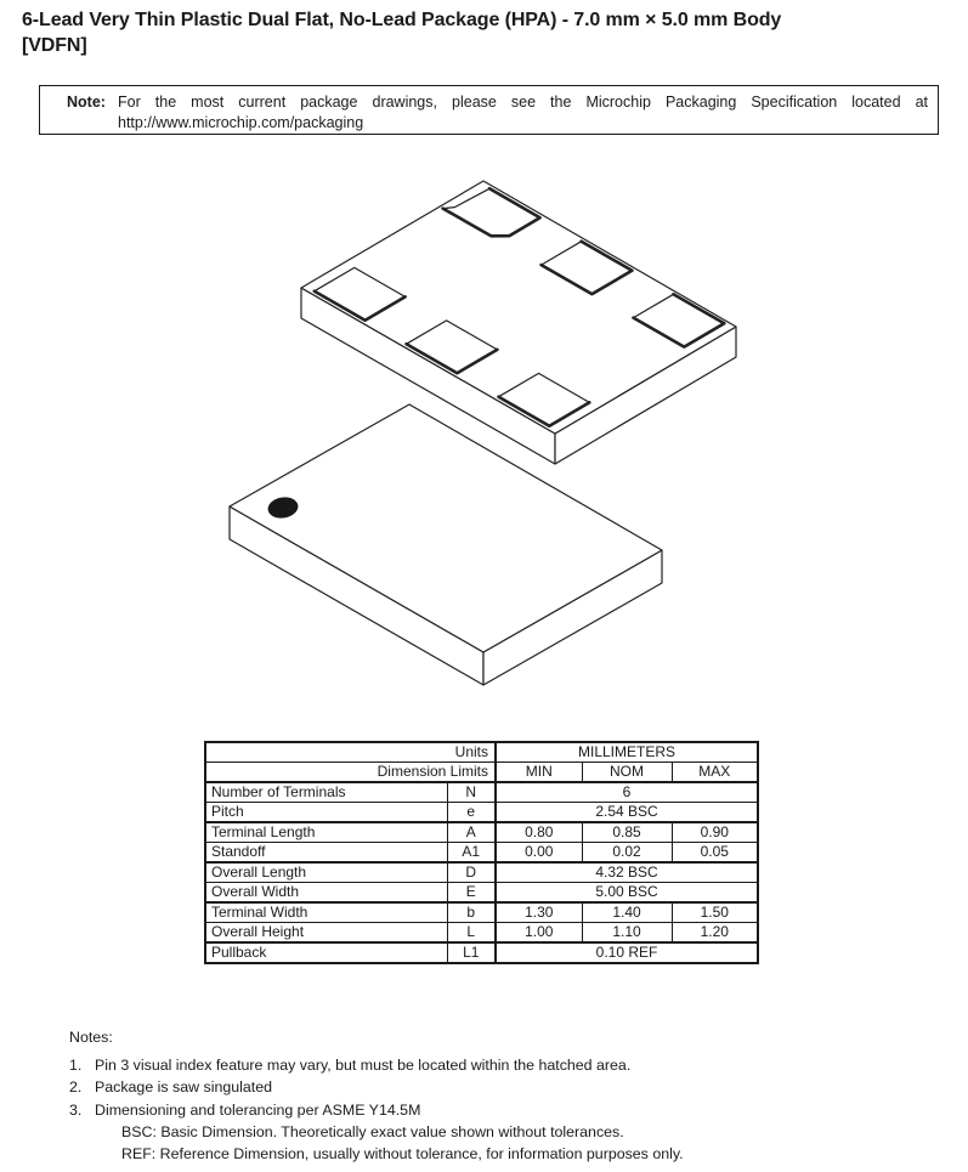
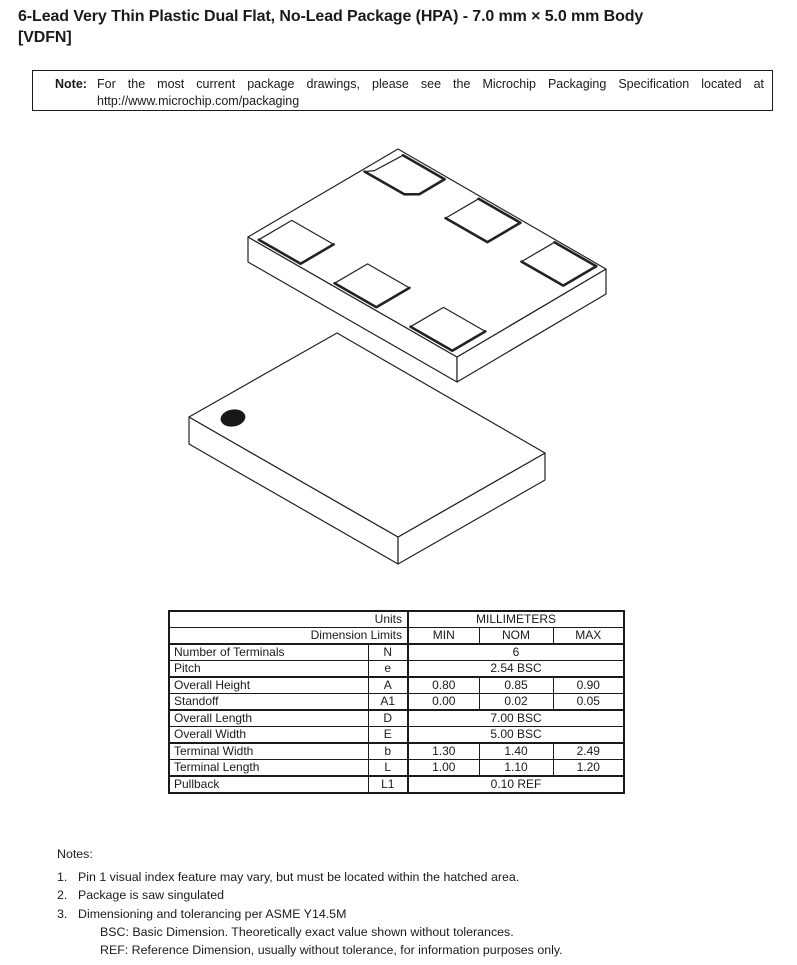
  6-Lead Very Thin Plastic Dual Flat, No-Lead Package (HPA) - 7.0 mm × 5.0 mm Body
  [VDFN]
  Note:
  For the most current package drawings, please see the Microchip Packaging Specification located at
  http://www.microchip.com/packaging
  Units	MILLIMETERS
  Dimension Limits	MIN	NOM	MAX
  Number of Terminals	N	6
  Pitch	e	2.54 BSC
- Terminal Length	A	0.80	0.85	0.90
+ Overall Height	A	0.80	0.85	0.90
  Standoff	A1	0.00	0.02	0.05
- Overall Length	D	4.32 BSC
+ Overall Length	D	7.00 BSC
  Overall Width	E	5.00 BSC
- Terminal Width	b	1.30	1.40	1.50
+ Terminal Width	b	1.30	1.40	2.49
- Overall Height	L	1.00	1.10	1.20
+ Terminal Length	L	1.00	1.10	1.20
  Pullback	L1	0.10 REF
  Notes:
  1.
- Pin 3 visual index feature may vary, but must be located within the hatched area.
+ Pin 1 visual index feature may vary, but must be located within the hatched area.
  2.
  Package is saw singulated
  3.
  Dimensioning and tolerancing per ASME Y14.5M
  BSC: Basic Dimension. Theoretically exact value shown without tolerances.
  REF: Reference Dimension, usually without tolerance, for information purposes only.
